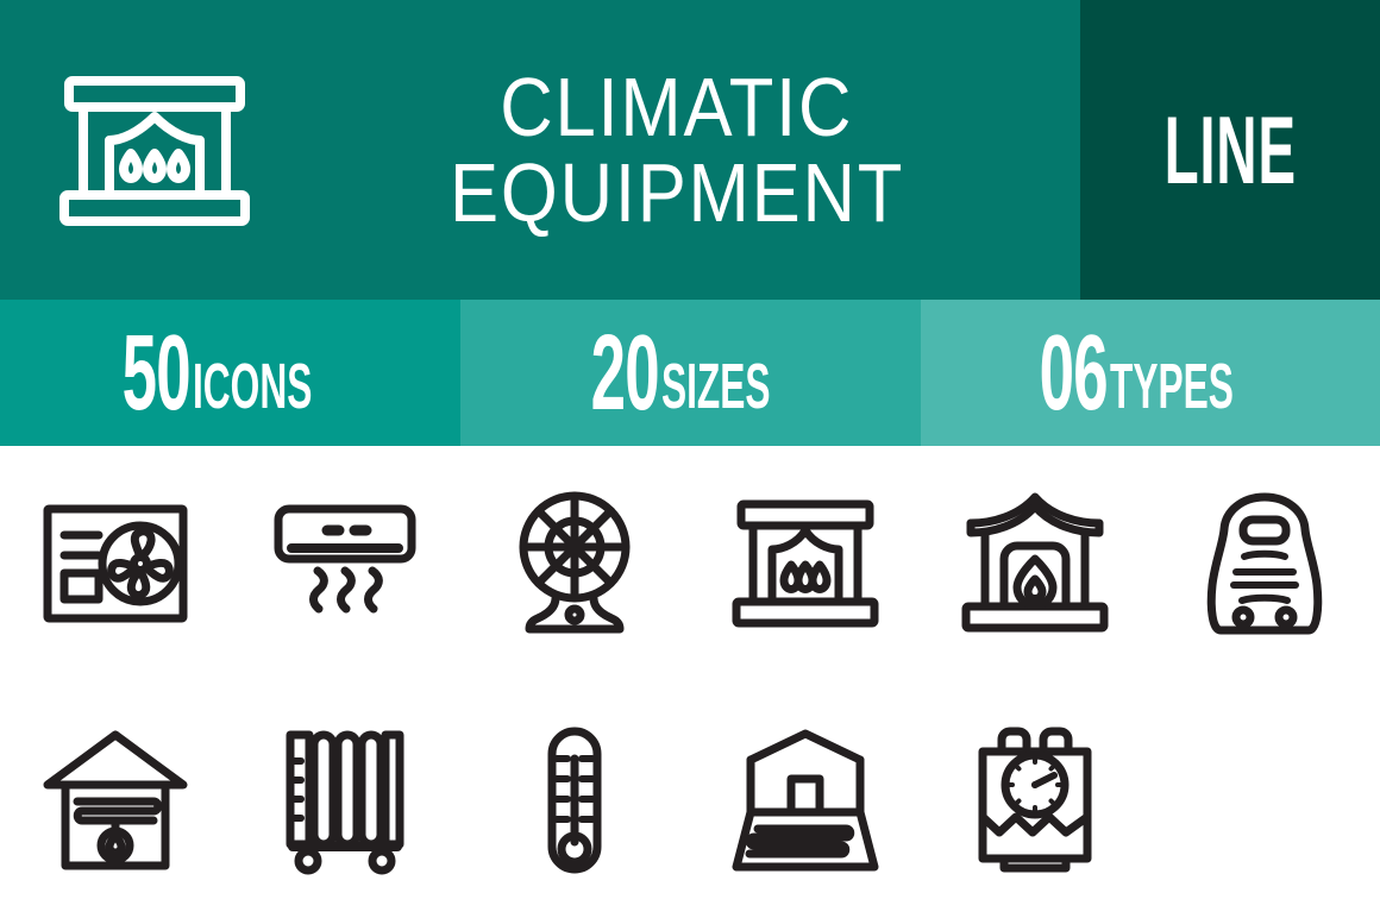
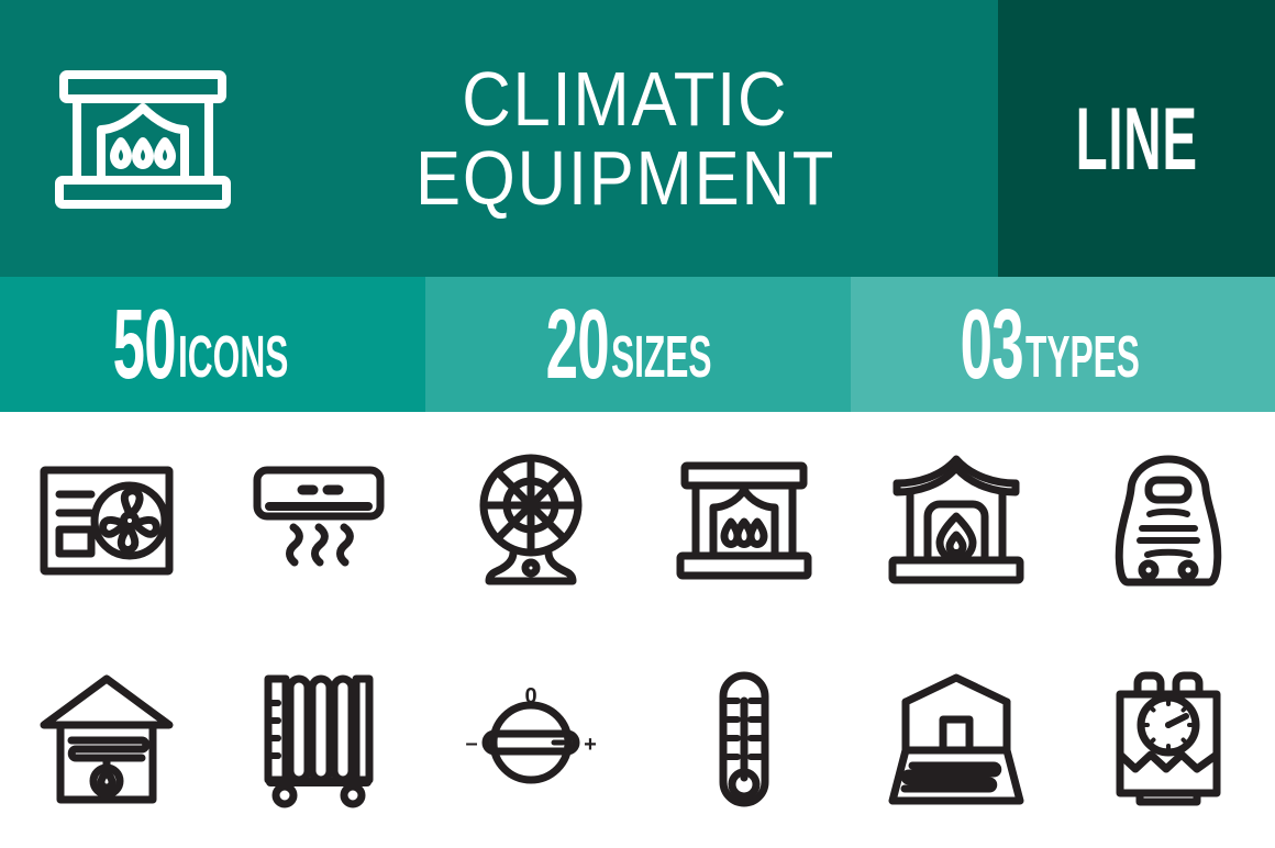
  CLIMATIC
  EQUIPMENT
  LINE
  50
  ICONS
  20
  SIZES
- 06
+ 03
  TYPES
+ 0
+ –
+ +
